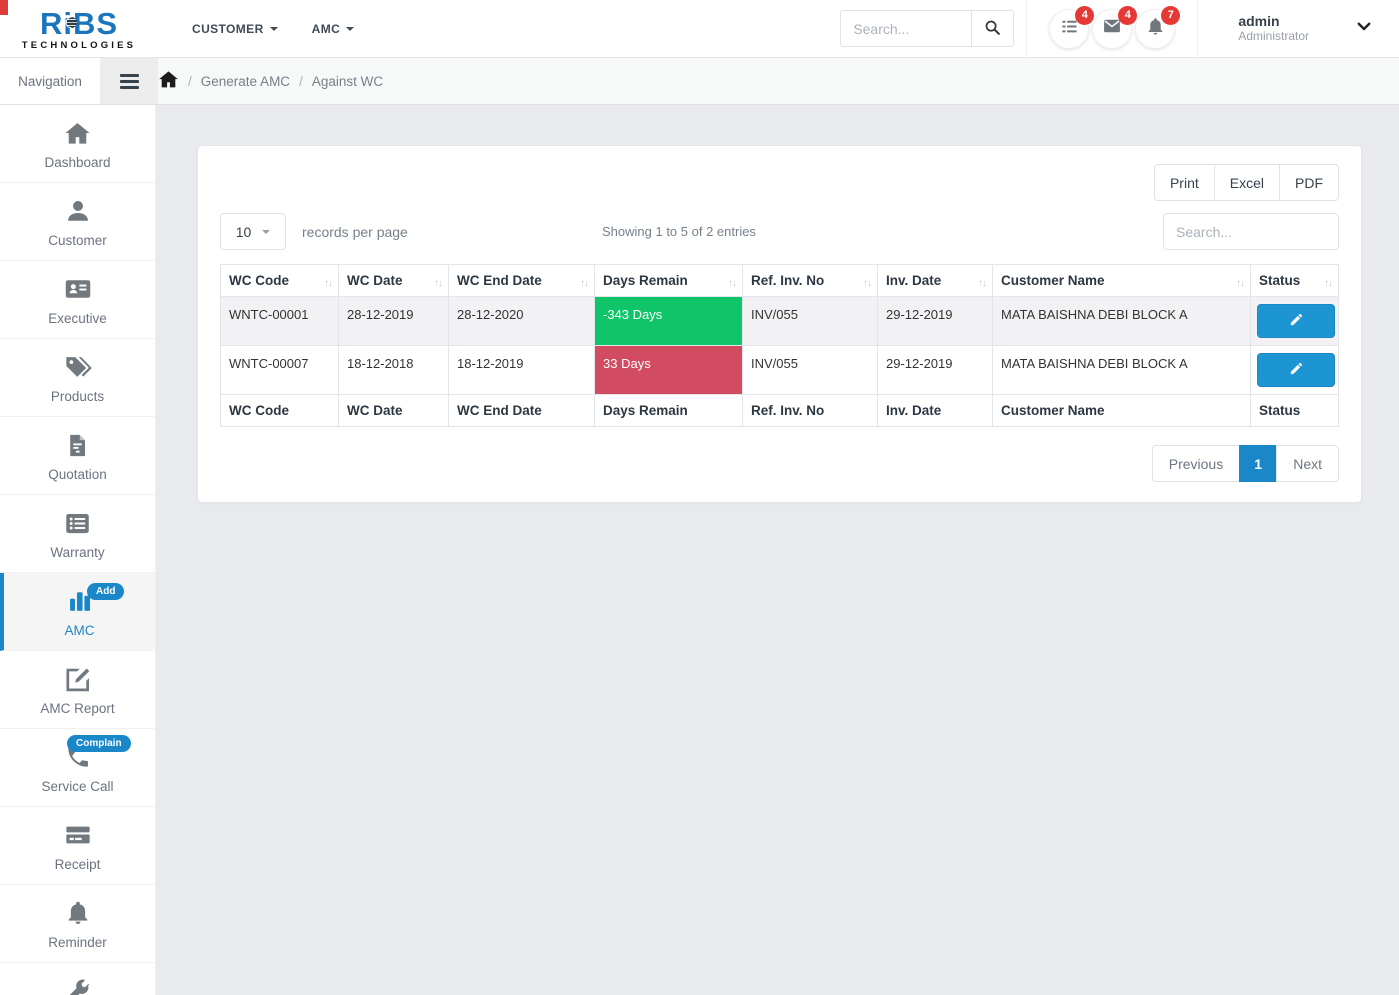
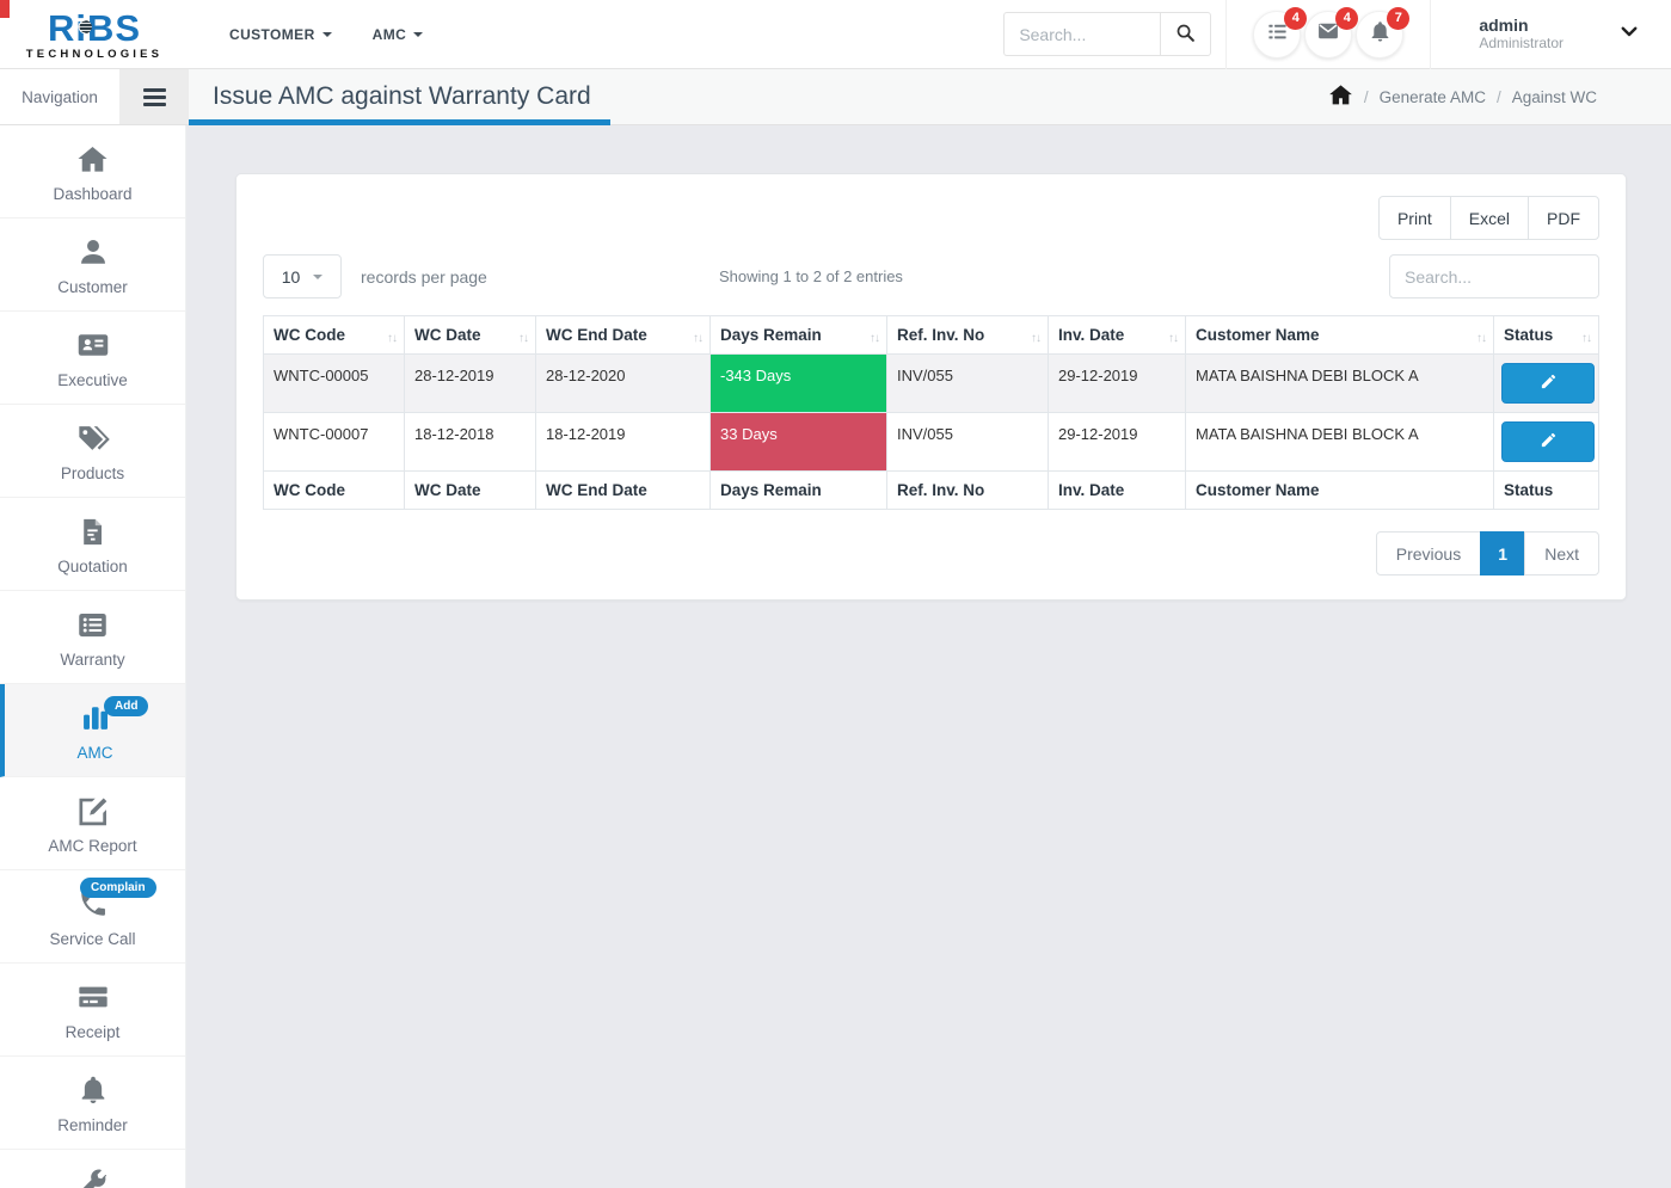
  RBS
  TECHNOLOGIES
  CUSTOMER
  AMC
  Search...
  4
  4
  7
  admin
  Administrator
  Navigation
+ Issue AMC against Warranty Card
  /
  Generate AMC
  /
  Against WC
  Dashboard
  Customer
  Executive
  Products
  Quotation
  Warranty
  Add
  AMC
  AMC Report
  Complain
  Service Call
  Receipt
  Reminder
  Print
  Excel
  PDF
  10
  records per page
- Showing 1 to 5 of 2 entries
+ Showing 1 to 2 of 2 entries
  Search...
  WC Code	WC Date	WC End Date	Days Remain	Ref. Inv. No	Inv. Date	Customer Name	Status
- WNTC-00001	28-12-2019	28-12-2020	-343 Days	INV/055	29-12-2019	MATA BAISHNA DEBI BLOCK A
+ WNTC-00005	28-12-2019	28-12-2020	-343 Days	INV/055	29-12-2019	MATA BAISHNA DEBI BLOCK A
  WNTC-00007	18-12-2018	18-12-2019	33 Days	INV/055	29-12-2019	MATA BAISHNA DEBI BLOCK A
  WC Code	WC Date	WC End Date	Days Remain	Ref. Inv. No	Inv. Date	Customer Name	Status
  Previous
  1
  Next
